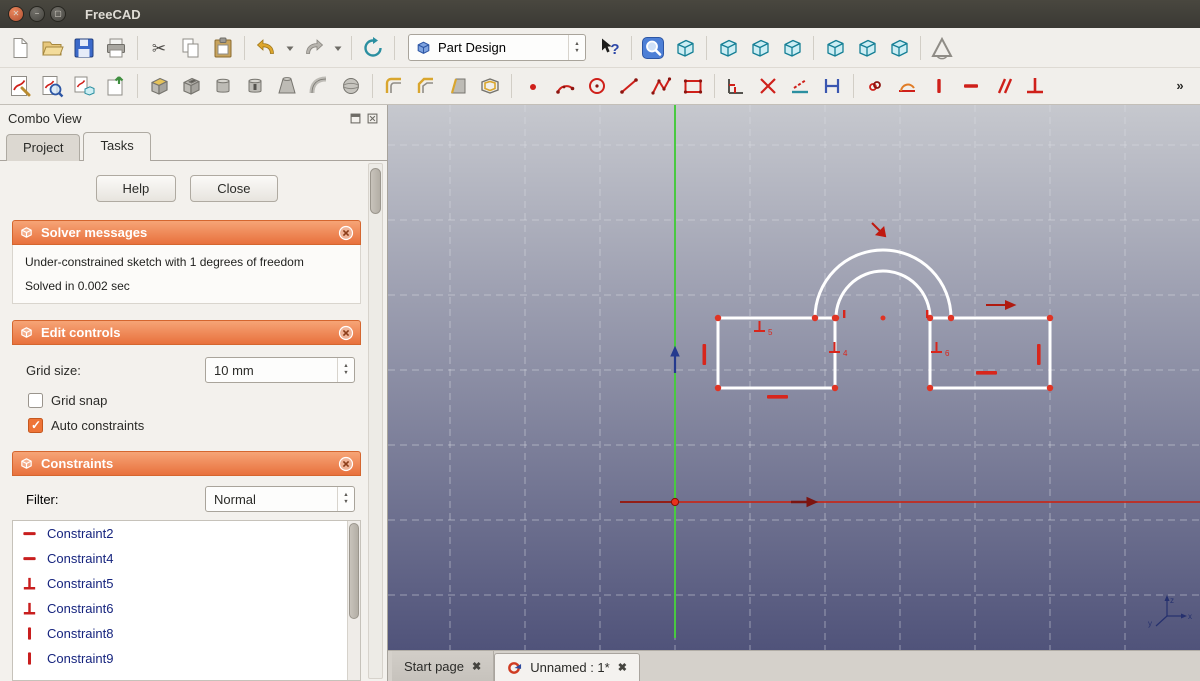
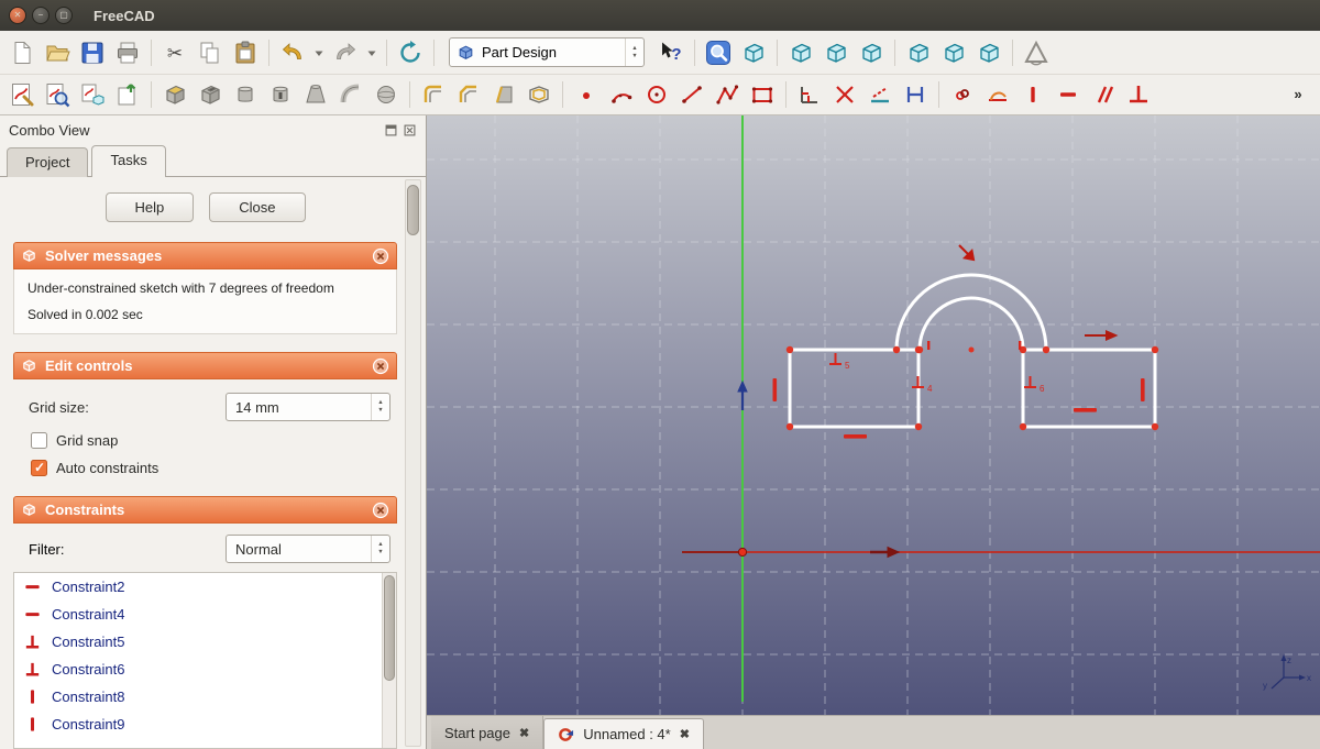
  ✕
  −
  ▢
  FreeCAD
  ✂
  Part Design
  ?
  »
  Combo View
  Project
  Tasks
  Help
  Close
  Solver messages
- Under-constrained sketch with 1 degrees of freedom
+ Under-constrained sketch with 7 degrees of freedom
  Solved in 0.002 sec
  Edit controls
  Grid size:
- 10 mm
+ 14 mm
  Grid snap
  Auto constraints
  Constraints
  Filter:
  Normal
  Constraint2
  Constraint4
  Constraint5
  Constraint6
  Constraint8
  Constraint9
  5
  4
  6
  z
  x
  y
  Start page
  ✖
- Unnamed : 1*
+ Unnamed : 4*
  ✖
